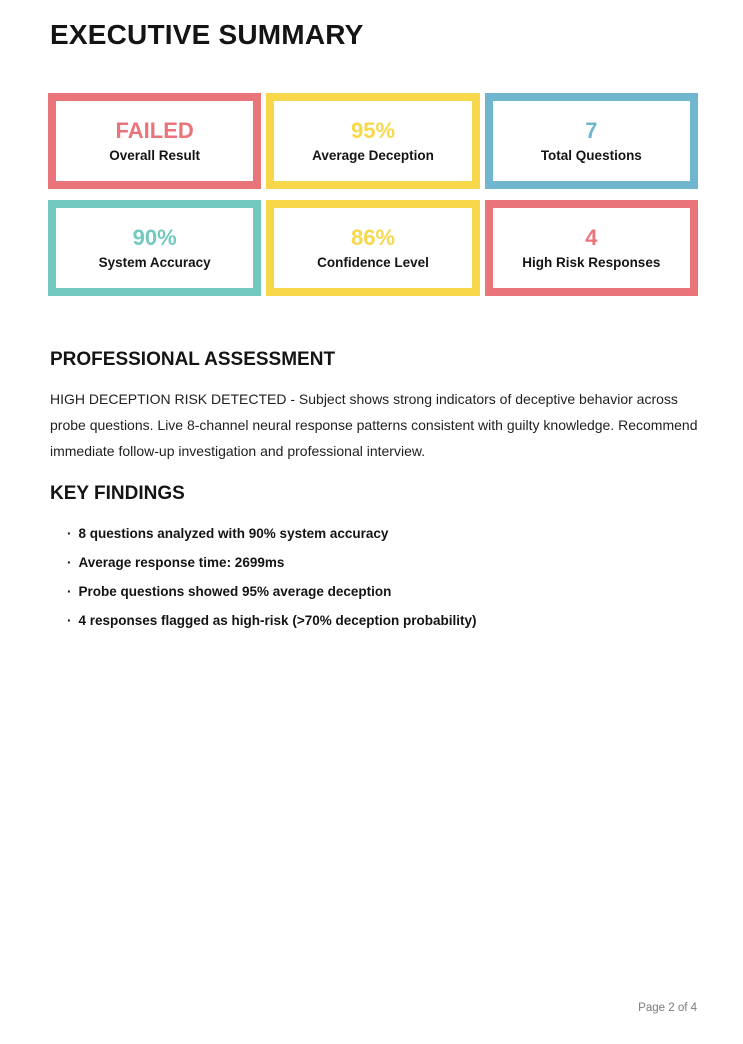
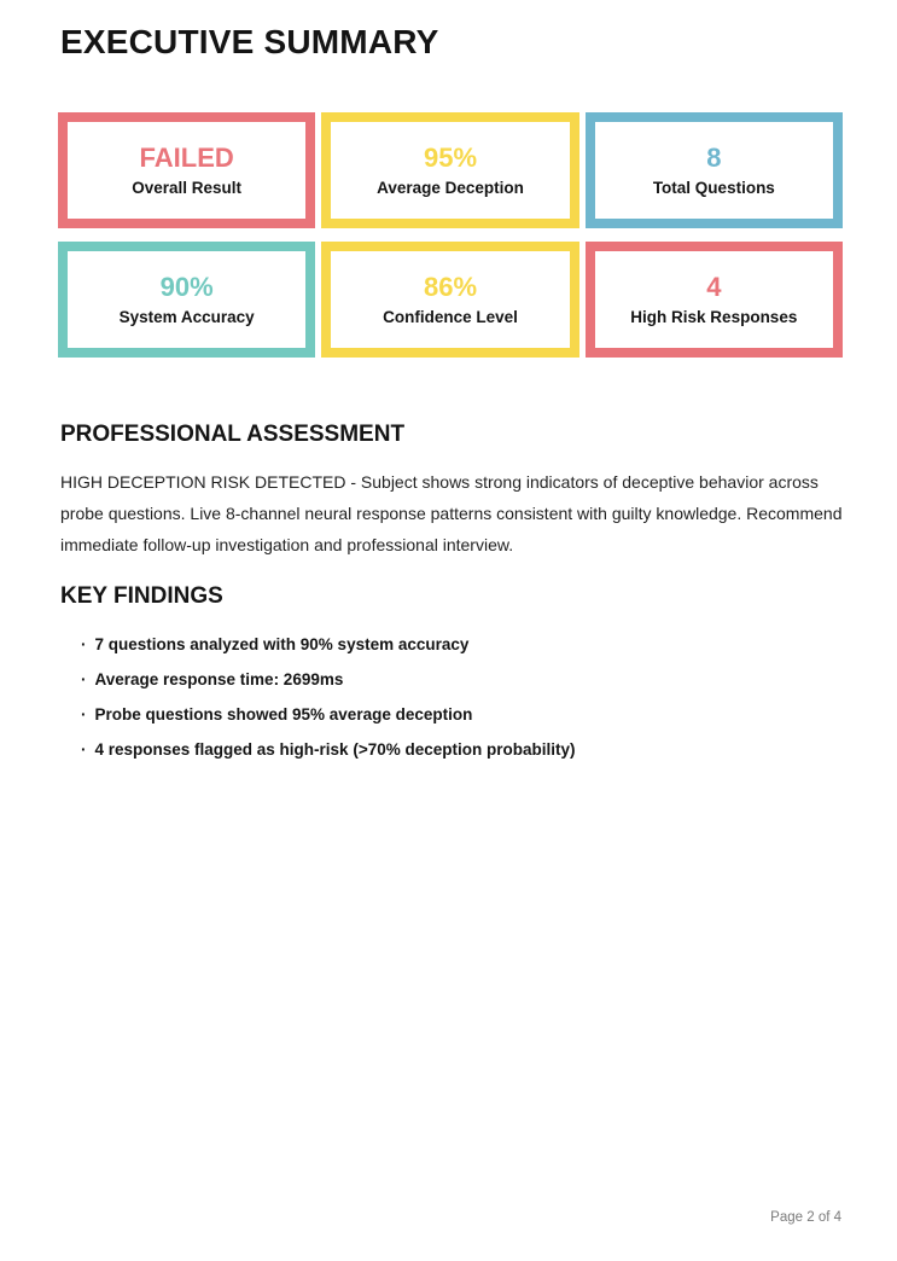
  EXECUTIVE SUMMARY
  FAILED
  Overall Result
  95%
  Average Deception
- 7
+ 8
  Total Questions
  90%
  System Accuracy
  86%
  Confidence Level
  4
  High Risk Responses
  PROFESSIONAL ASSESSMENT
  HIGH DECEPTION RISK DETECTED - Subject shows strong indicators of deceptive behavior across probe questions. Live 8-channel neural response patterns consistent with guilty knowledge. Recommend immediate follow-up investigation and professional interview.
  KEY FINDINGS
- 8 questions analyzed with 90% system accuracy
+ 7 questions analyzed with 90% system accuracy
  Average response time: 2699ms
  Probe questions showed 95% average deception
  4 responses flagged as high-risk (>70% deception probability)
  Page 2 of 4
